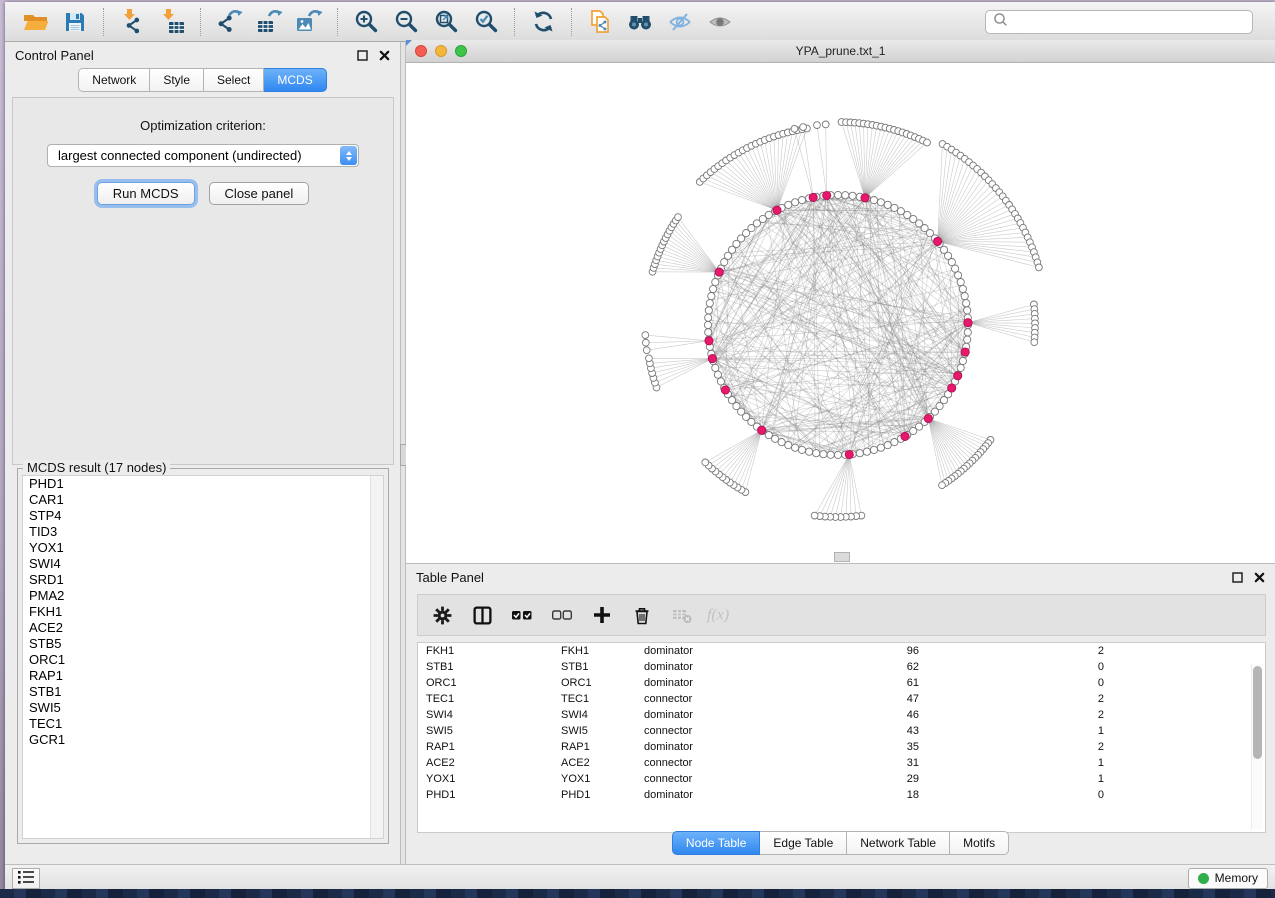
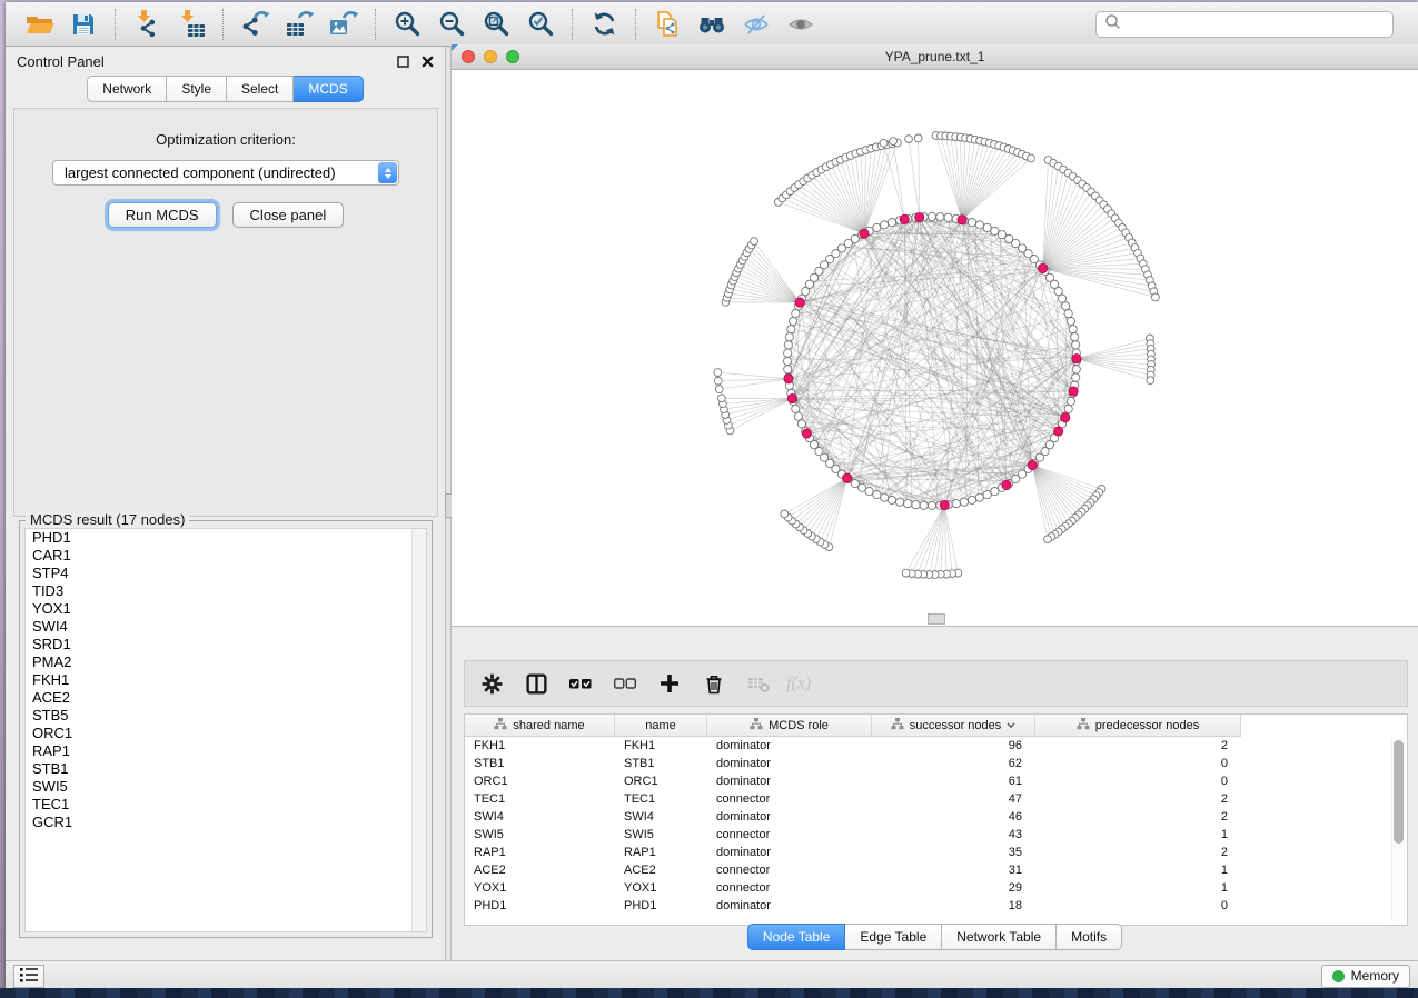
  Control Panel
  Network
  Style
  Select
  MCDS
  Optimization criterion:
  largest connected component (undirected)
  Run MCDS
  Close panel
  MCDS result (17 nodes)
  PHD1
  CAR1
  STP4
  TID3
  YOX1
  SWI4
  SRD1
  PMA2
  FKH1
  ACE2
  STB5
  ORC1
  RAP1
  STB1
  SWI5
  TEC1
  GCR1
  YPA_prune.txt_1
- Table Panel
  f(x)
+ shared name
+ name
+ MCDS role
+ successor nodes
+ predecessor nodes
  FKH1
  FKH1
  dominator
  96
  2
  STB1
  STB1
  dominator
  62
  0
  ORC1
  ORC1
  dominator
  61
  0
  TEC1
  TEC1
  connector
  47
  2
  SWI4
  SWI4
  dominator
  46
  2
  SWI5
  SWI5
  connector
  43
  1
  RAP1
  RAP1
  dominator
  35
  2
  ACE2
  ACE2
  connector
  31
  1
  YOX1
  YOX1
  connector
  29
  1
  PHD1
  PHD1
  dominator
  18
  0
  Node Table
  Edge Table
  Network Table
  Motifs
  Memory
